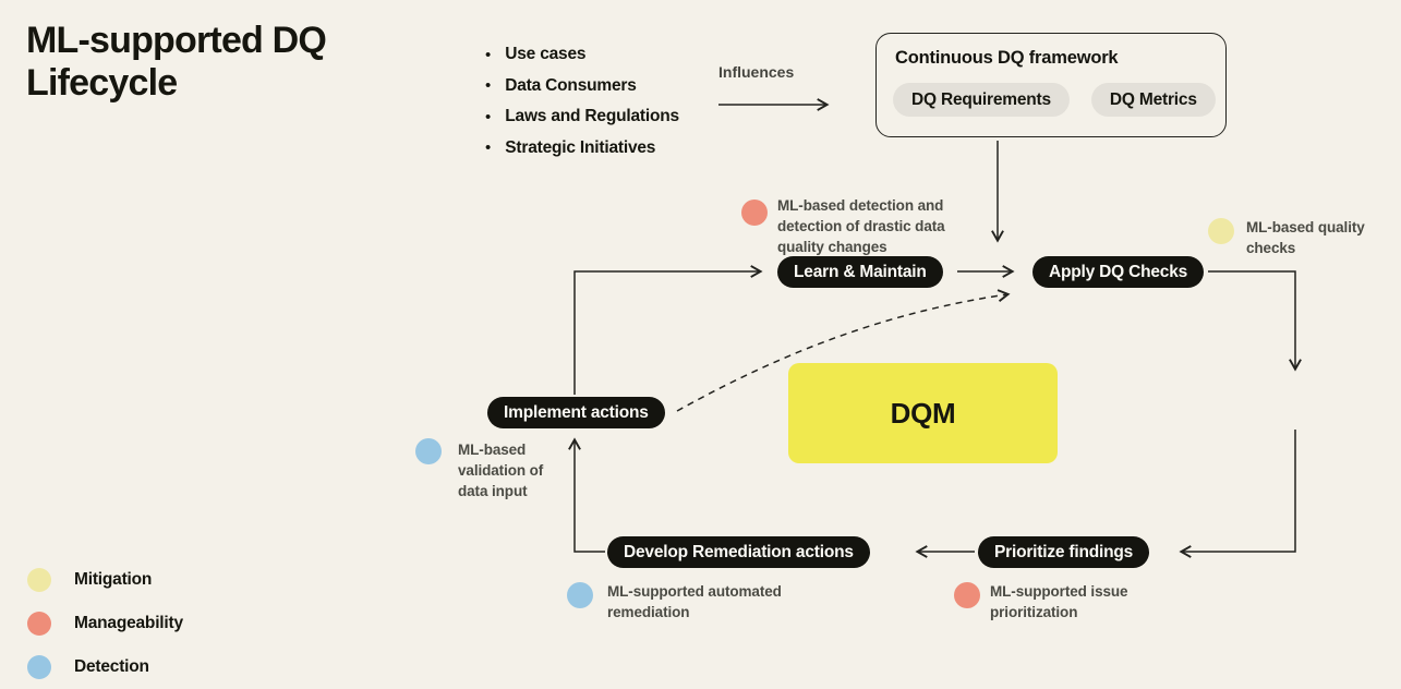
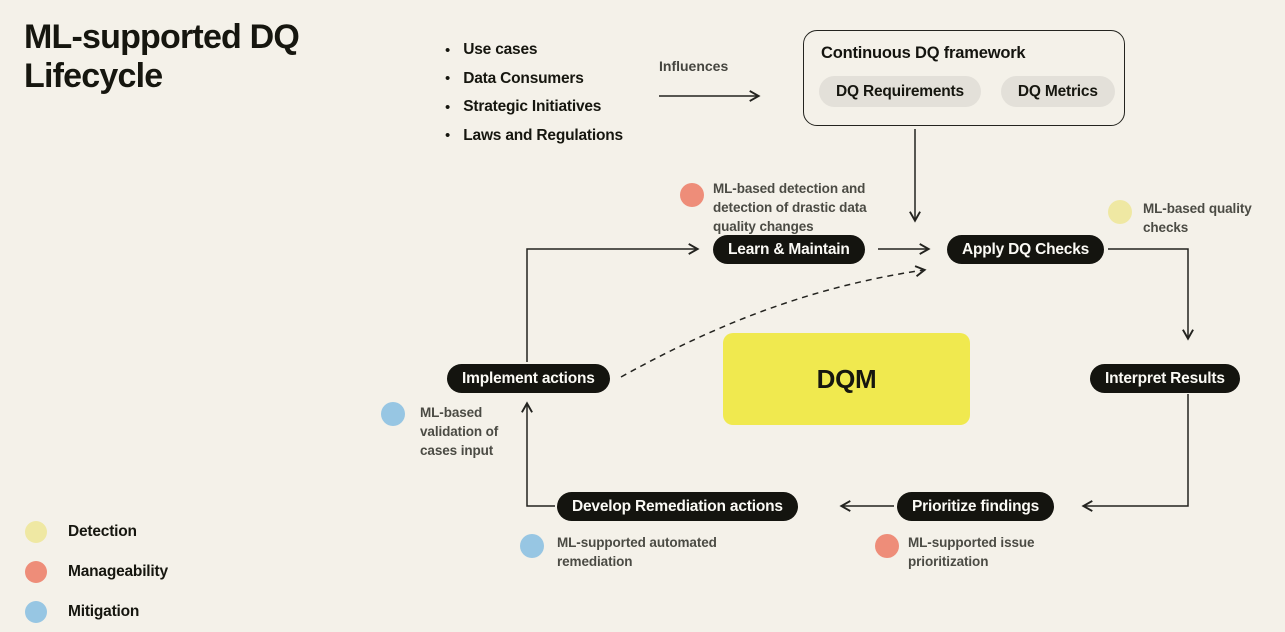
  ML-supported DQ Lifecycle
  •
  Use cases
  •
  Data Consumers
  •
- Laws and Regulations
+ Strategic Initiatives
  •
- Strategic Initiatives
+ Laws and Regulations
  Influences
  Continuous DQ framework
  DQ Requirements
  DQ Metrics
  Learn & Maintain
  Apply DQ Checks
+ Interpret Results
  Prioritize findings
  Develop Remediation actions
  Implement actions
  DQM
  ML-based detection and detection of drastic data quality changes
  ML-based quality checks
- ML-based validation of data input
+ ML-based validation of cases input
  ML-supported automated remediation
  ML-supported issue prioritization
- Mitigation
+ Detection
  Manageability
- Detection
+ Mitigation
